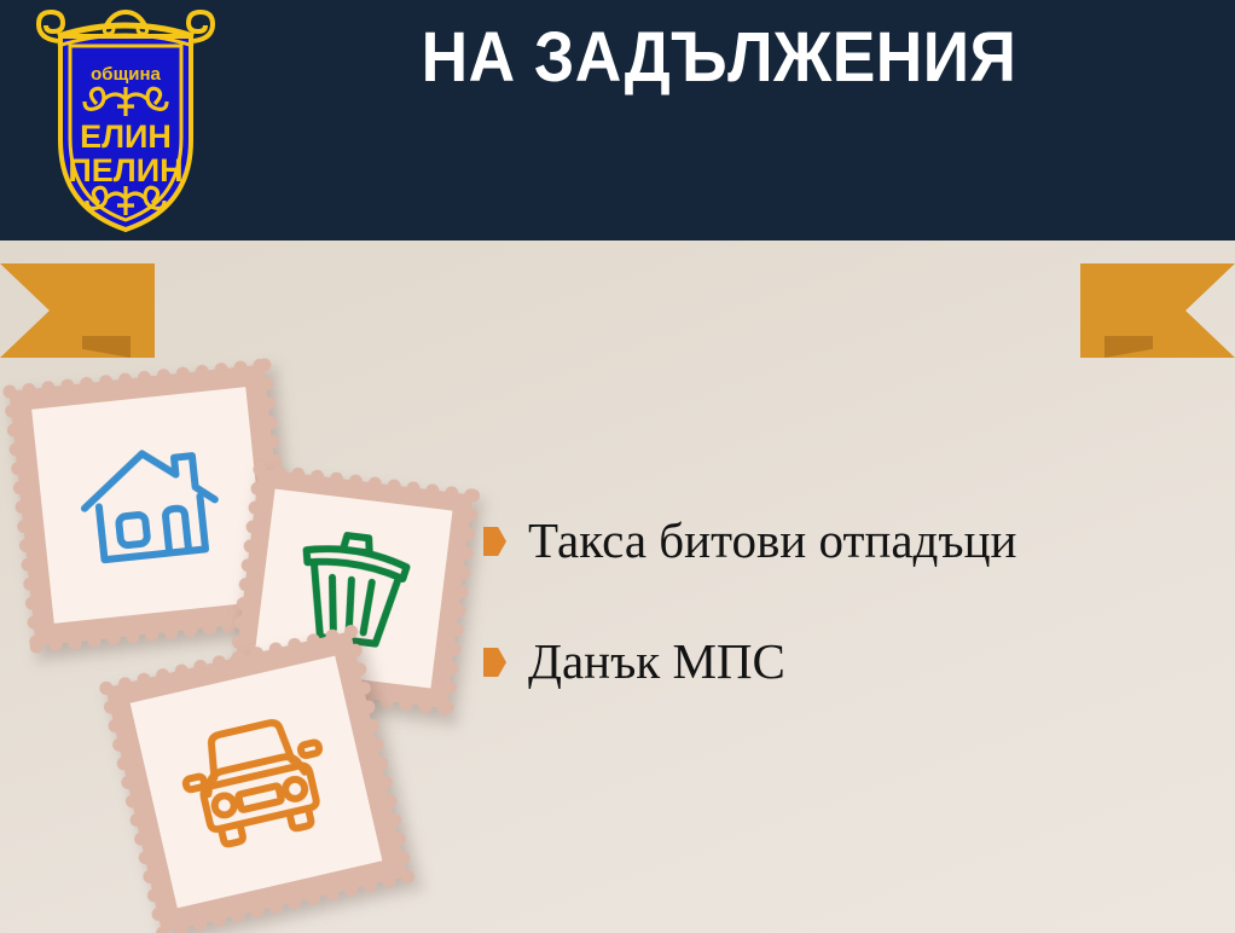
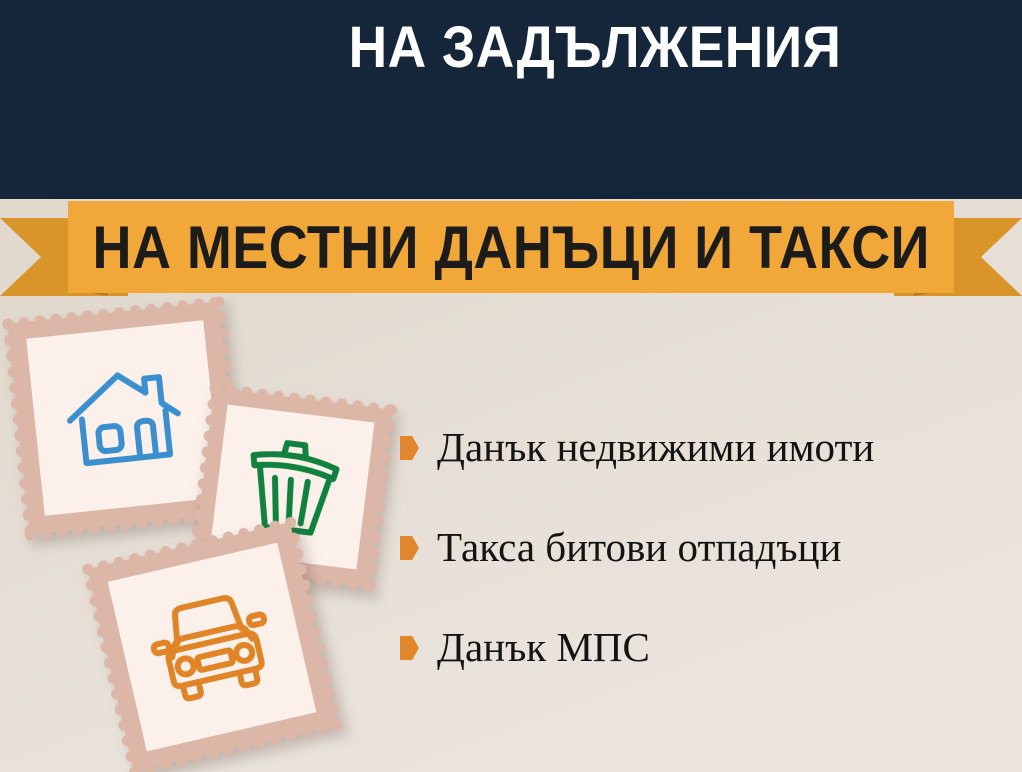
- община
- ЕЛИН
- ПЕЛИН
  НА ЗАДЪЛЖЕНИЯ
+ НА МЕСТНИ ДАНЪЦИ И ТАКСИ
+ Данък недвижими имоти
  Такса битови отпадъци
  Данък МПС
